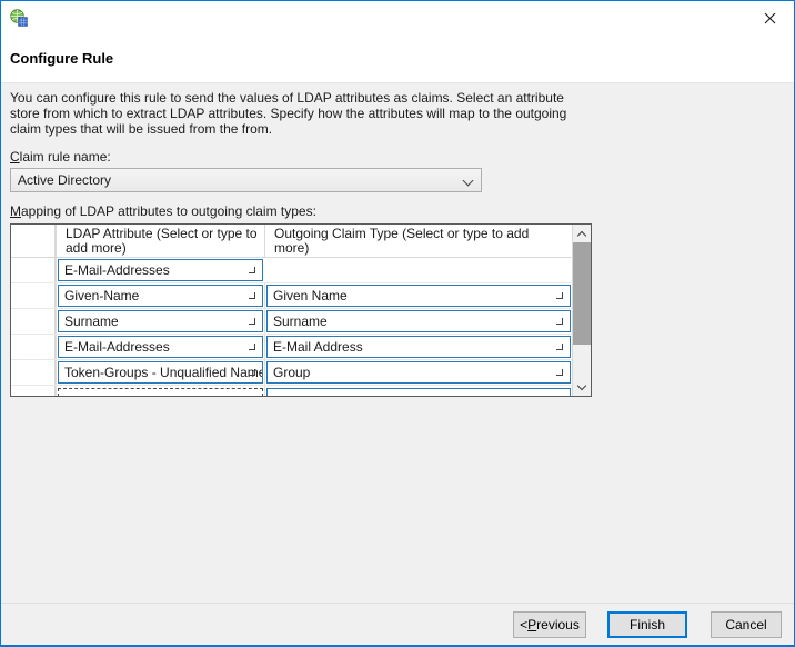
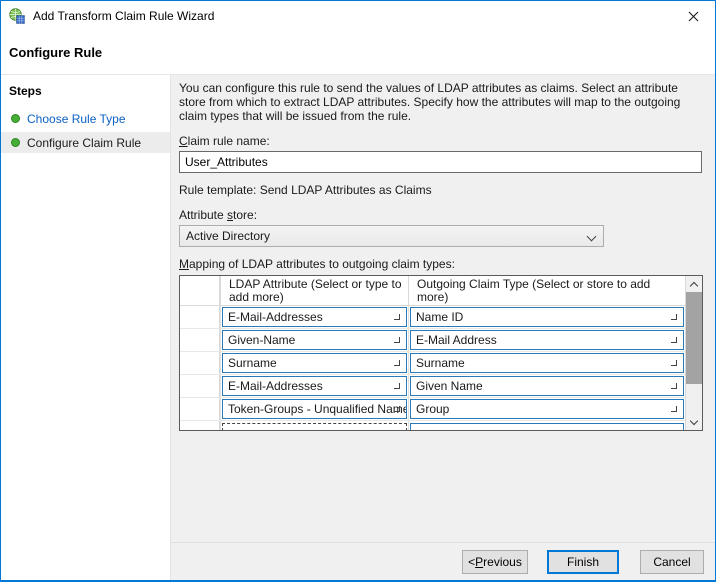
+ Add Transform Claim Rule Wizard
  Configure Rule
+ Steps
+ Choose Rule Type
+ Configure Claim Rule
- You can configure this rule to send the values of LDAP attributes as claims. Select an attribute store from which to extract LDAP attributes. Specify how the attributes will map to the outgoing claim types that will be issued from the from.
+ You can configure this rule to send the values of LDAP attributes as claims. Select an attribute store from which to extract LDAP attributes. Specify how the attributes will map to the outgoing claim types that will be issued from the rule.
  Claim rule name:
+ User_Attributes
+ Rule template: Send LDAP Attributes as Claims
+ Attribute store:
  Active Directory
  Mapping of LDAP attributes to outgoing claim types:
  LDAP Attribute (Select or type to add more)
- Outgoing Claim Type (Select or type to add more)
+ Outgoing Claim Type (Select or store to add more)
  E-Mail-Addresses
+ Name ID
  Given-Name
- Given Name
+ E-Mail Address
  Surname
  Surname
  E-Mail-Addresses
- E-Mail Address
+ Given Name
  Token-Groups - Unqualified Nam
  Group
  <
  P
  revious
  Finish
  Cancel
